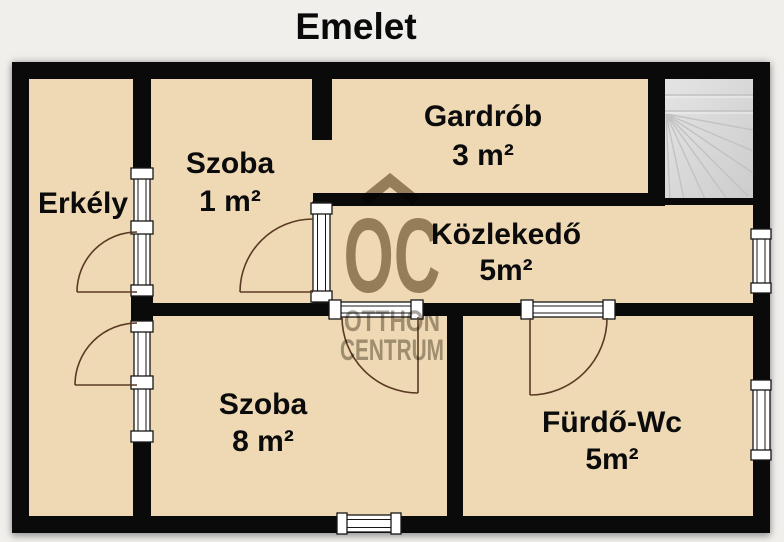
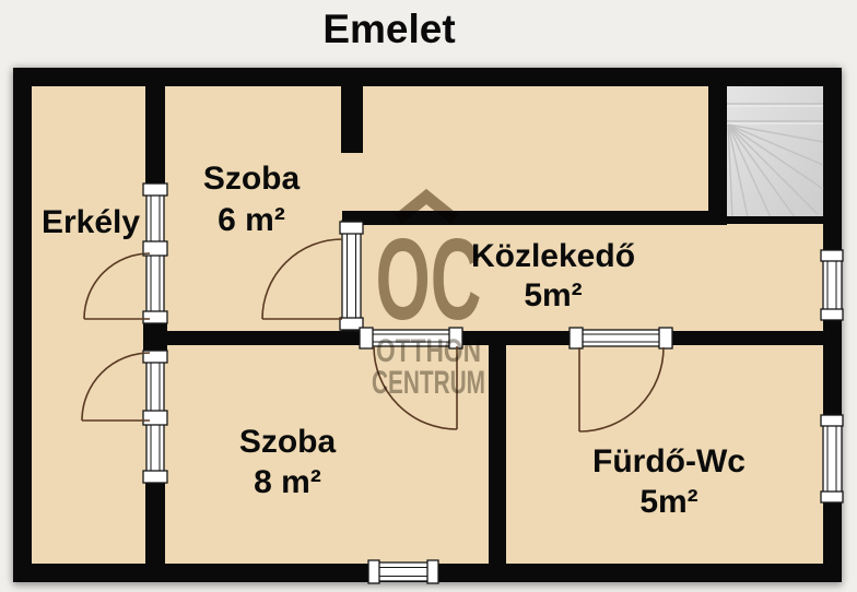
  Emelet
  Erkély
  Szoba
- 1 m²
+ 6 m²
- Gardrób
- 3 m²
  Közlekedő
  5m²
  Szoba
  8 m²
  Fürdő-Wc
  5m²
  OC
  OTTHON
  CENTRUM
